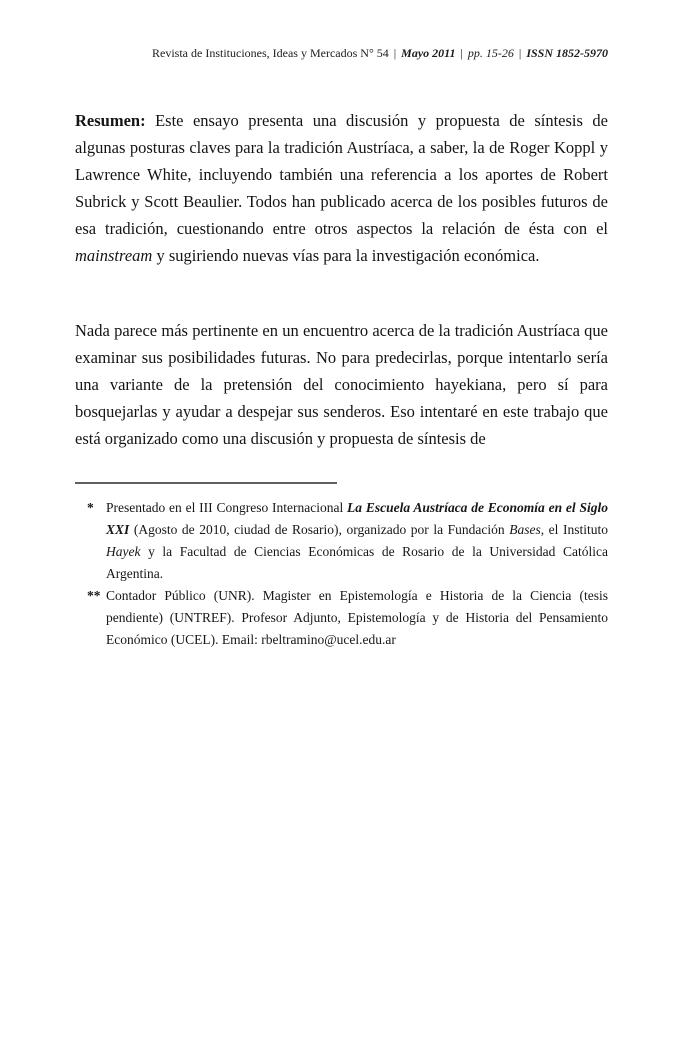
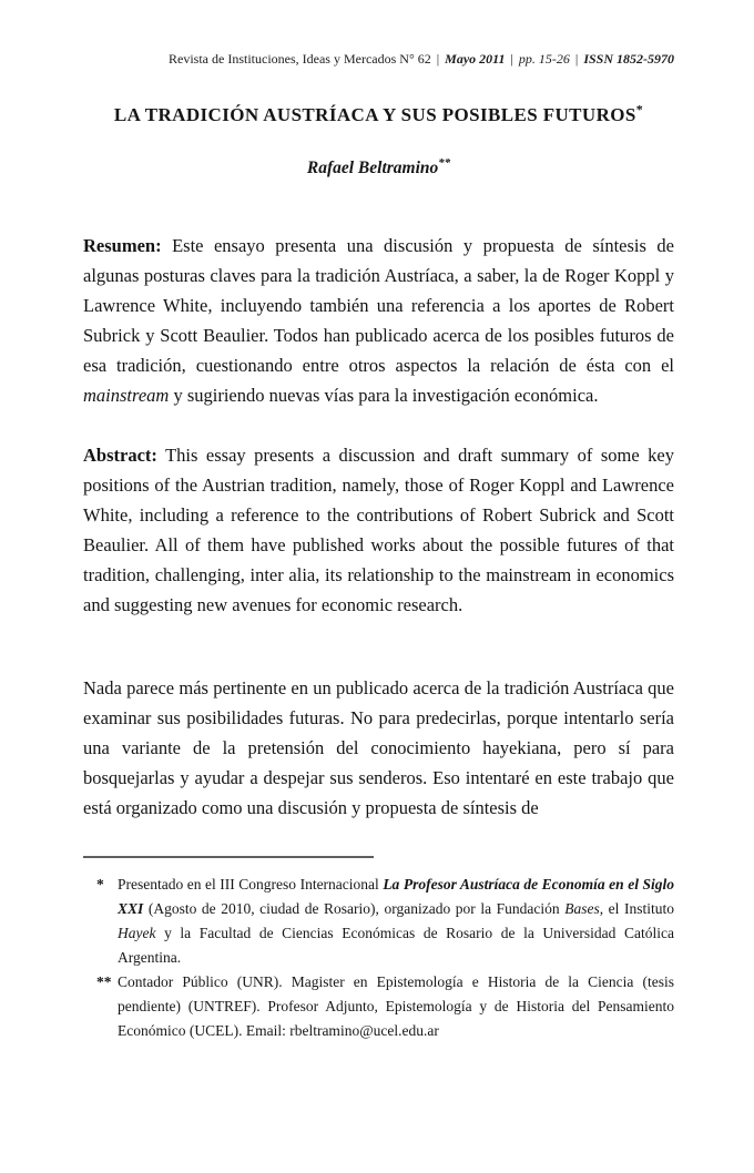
- Revista de Instituciones, Ideas y Mercados N° 54 | Mayo 2011 | pp. 15-26 | ISSN 1852-5970
+ Revista de Instituciones, Ideas y Mercados N° 62 | Mayo 2011 | pp. 15-26 | ISSN 1852-5970
+ LA TRADICIÓN AUSTRÍACA Y SUS POSIBLES FUTUROS*
+ Rafael Beltramino**
  Resumen: Este ensayo presenta una discusión y propuesta de síntesis de algunas posturas claves para la tradición Austríaca, a saber, la de Roger Koppl y Lawrence White, incluyendo también una referencia a los aportes de Robert Subrick y Scott Beaulier. Todos han publicado acerca de los posibles futuros de esa tradición, cuestionando entre otros aspectos la relación de ésta con el mainstream y sugiriendo nuevas vías para la investigación económica.
+ Abstract: This essay presents a discussion and draft summary of some key positions of the Austrian tradition, namely, those of Roger Koppl and Lawrence White, including a reference to the contributions of Robert Subrick and Scott Beaulier. All of them have published works about the possible futures of that tradition, challenging, inter alia, its relationship to the mainstream in economics and suggesting new avenues for economic research.
- Nada parece más pertinente en un encuentro acerca de la tradición Austríaca que examinar sus posibilidades futuras. No para predecirlas, porque intentarlo sería una variante de la pretensión del conocimiento hayekiana, pero sí para bosquejarlas y ayudar a despejar sus senderos. Eso intentaré en este trabajo que está organizado como una discusión y propuesta de síntesis de
+ Nada parece más pertinente en un publicado acerca de la tradición Austríaca que examinar sus posibilidades futuras. No para predecirlas, porque intentarlo sería una variante de la pretensión del conocimiento hayekiana, pero sí para bosquejarlas y ayudar a despejar sus senderos. Eso intentaré en este trabajo que está organizado como una discusión y propuesta de síntesis de
  *
- Presentado en el III Congreso Internacional La Escuela Austríaca de Economía en el Siglo XXI (Agosto de 2010, ciudad de Rosario), organizado por la Fundación Bases, el Instituto Hayek y la Facultad de Ciencias Económicas de Rosario de la Universidad Católica Argentina.
+ Presentado en el III Congreso Internacional La Profesor Austríaca de Economía en el Siglo XXI (Agosto de 2010, ciudad de Rosario), organizado por la Fundación Bases, el Instituto Hayek y la Facultad de Ciencias Económicas de Rosario de la Universidad Católica Argentina.
  **
  Contador Público (UNR). Magister en Epistemología e Historia de la Ciencia (tesis pendiente) (UNTREF). Profesor Adjunto, Epistemología y de Historia del Pensamiento Económico (UCEL). Email: rbeltramino@ucel.edu.ar
